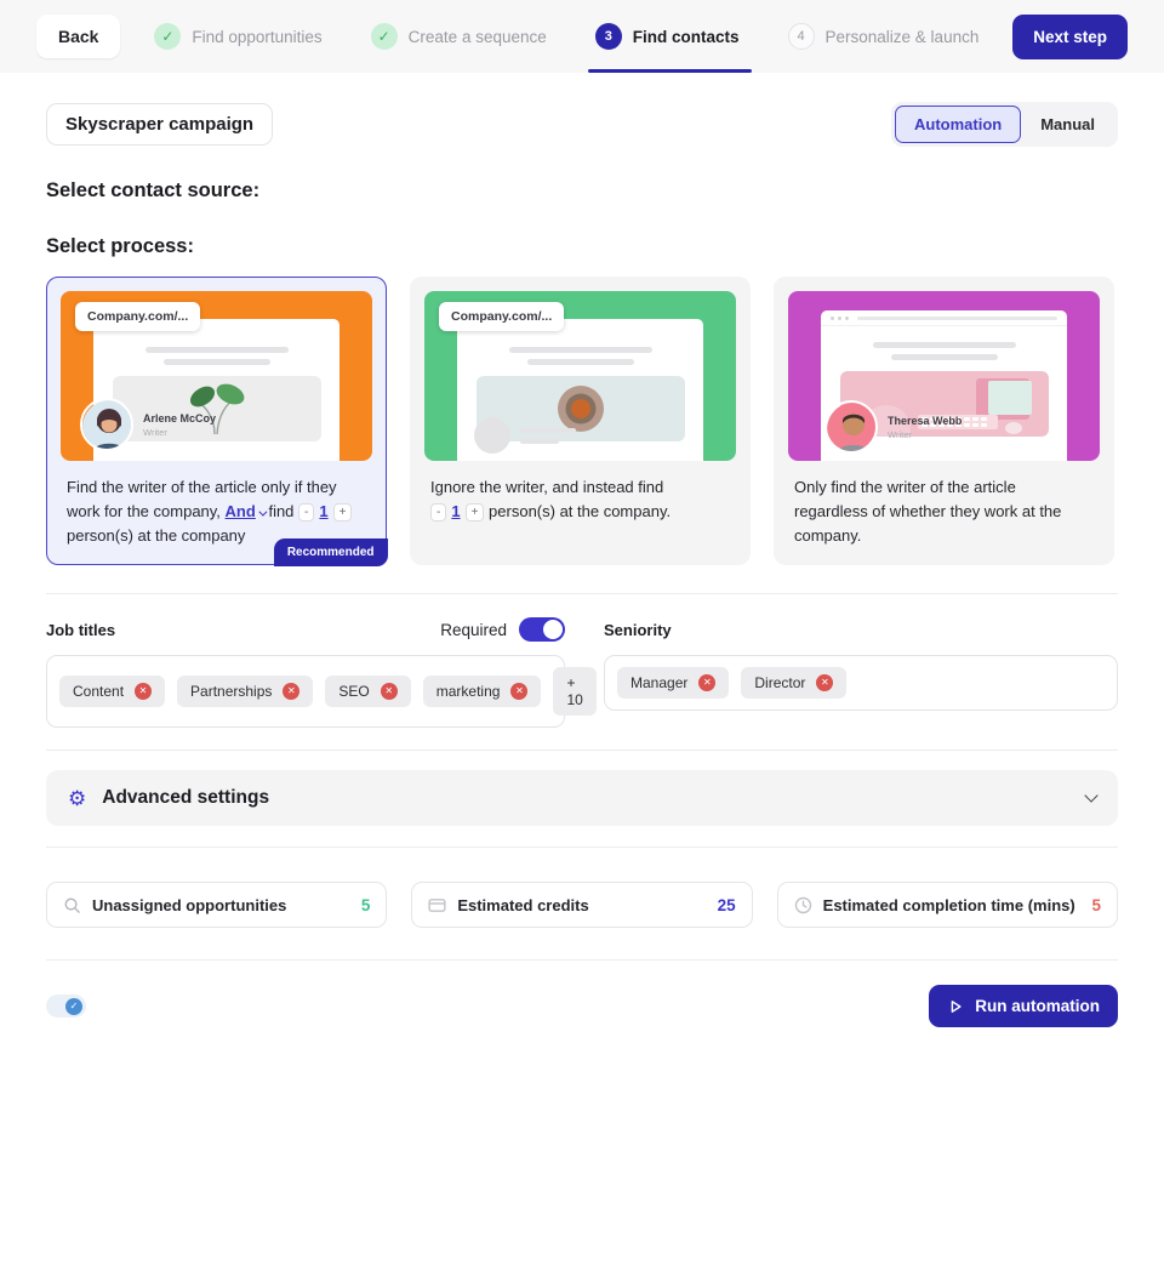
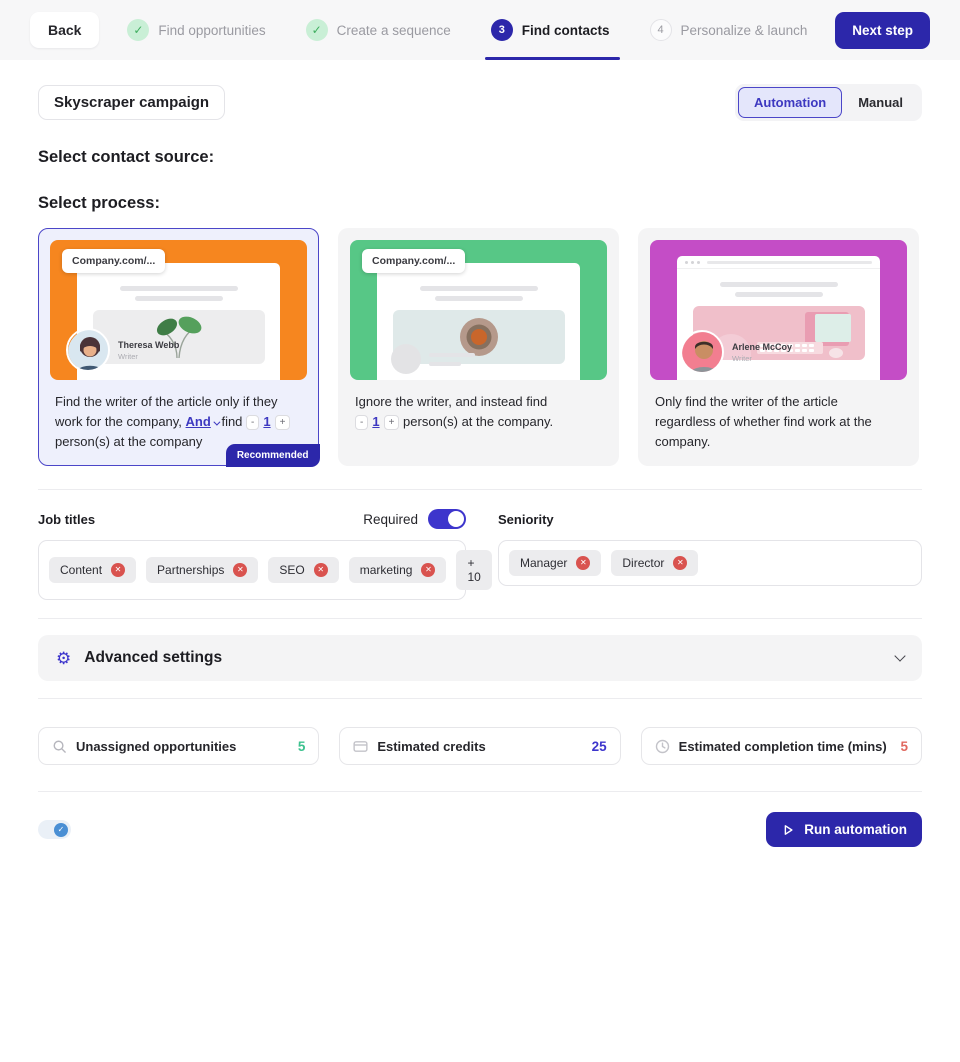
  Back
  ✓
  Find opportunities
  ✓
  Create a sequence
  3
  Find contacts
  4
  Personalize & launch
  Next step
  Skyscraper campaign
  Automation
  Manual
  Select contact source:
  Select process:
  Company.com/...
- Arlene McCoy
+ Theresa Webb
  Writer
  Find the writer of the article only if they work for the company, And find - 1 + person(s) at the company
  Recommended
  Company.com/...
  Ignore the writer, and instead find
  - 1 + person(s) at the company.
- Theresa Webb
+ Arlene McCoy
  Writer
- Only find the writer of the article regardless of whether they work at the company.
+ Only find the writer of the article regardless of whether find work at the company.
  Job titles
  Required
  Content
  ✕
  Partnerships
  ✕
  SEO
  ✕
  marketing
  ✕
  + 10
  Seniority
  Manager
  ✕
  Director
  ✕
  ⚙
  Advanced settings
  Unassigned opportunities
  5
  Estimated credits
  25
  Estimated completion time (mins)
  5
  ✓
  Run automation
